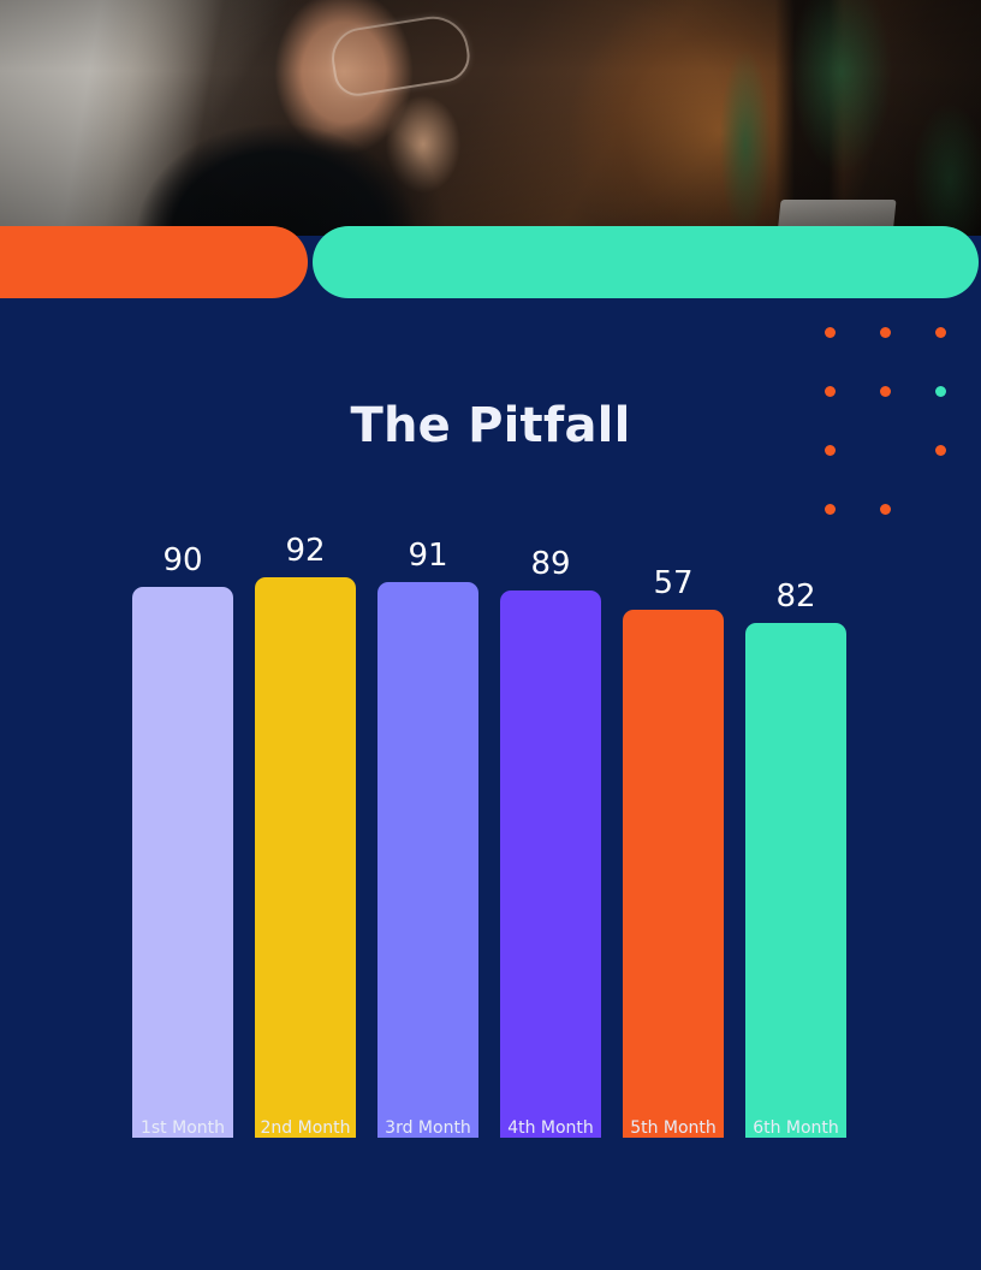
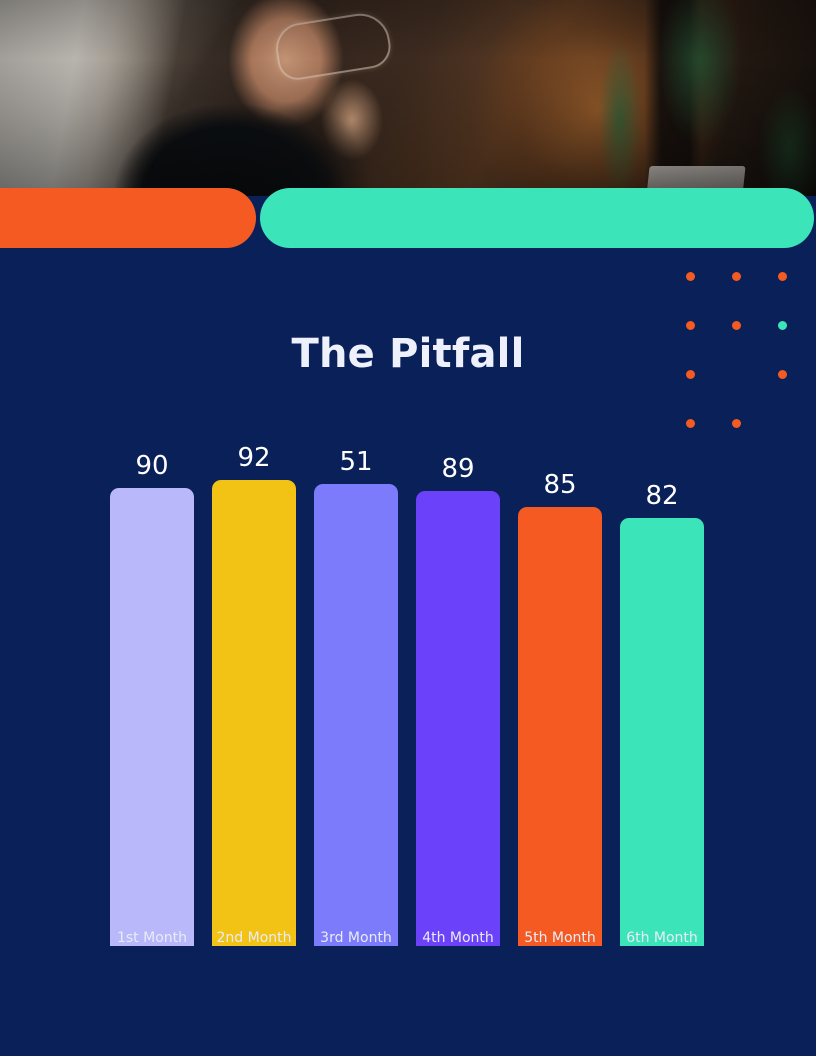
  The Pitfall
  90
  1st Month
  92
  2nd Month
- 91
+ 51
  3rd Month
  89
  4th Month
- 57
+ 85
  5th Month
  82
  6th Month
